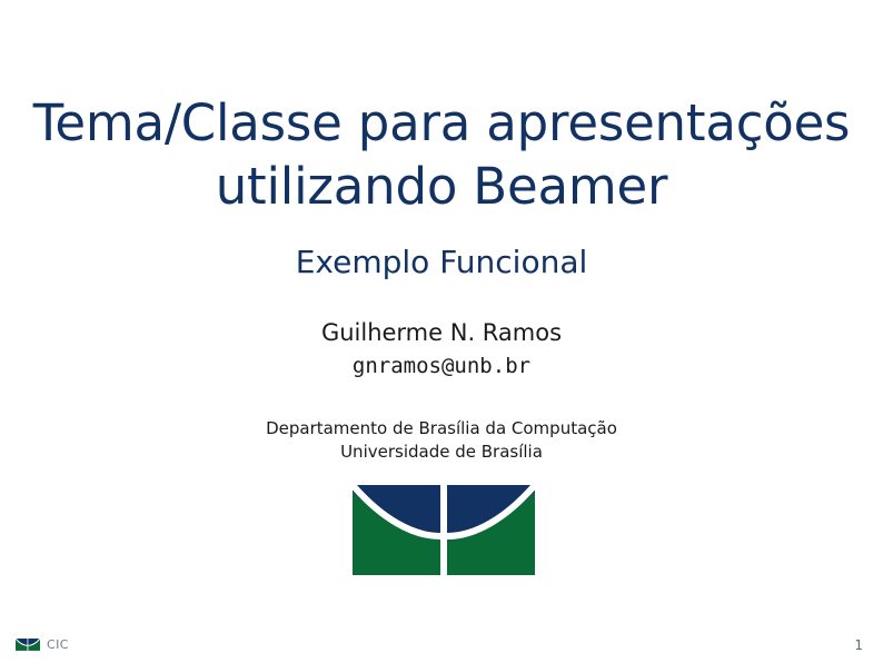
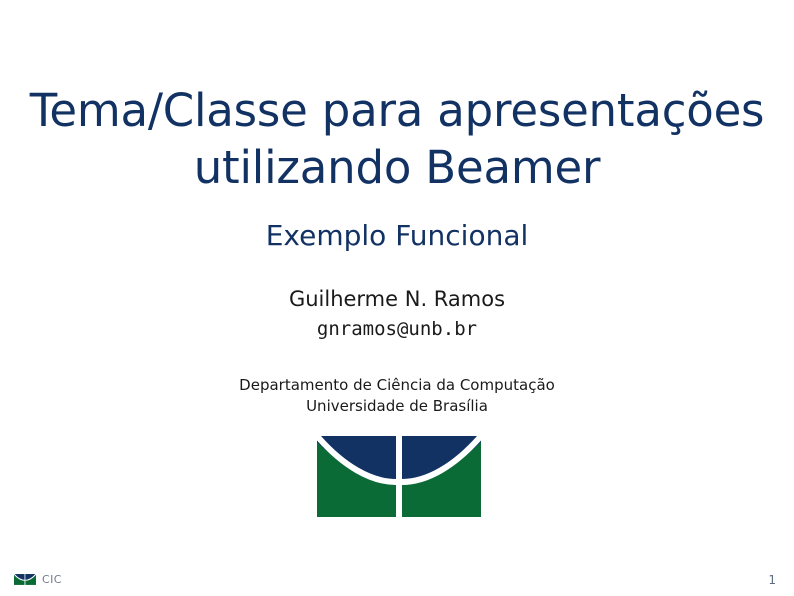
  Tema/Classe para apresentações
  utilizando Beamer
  Exemplo Funcional
  Guilherme N. Ramos
  gnramos@unb.br
- Departamento de Brasília da Computação
+ Departamento de Ciência da Computação
  Universidade de Brasília
  CIC
  1
